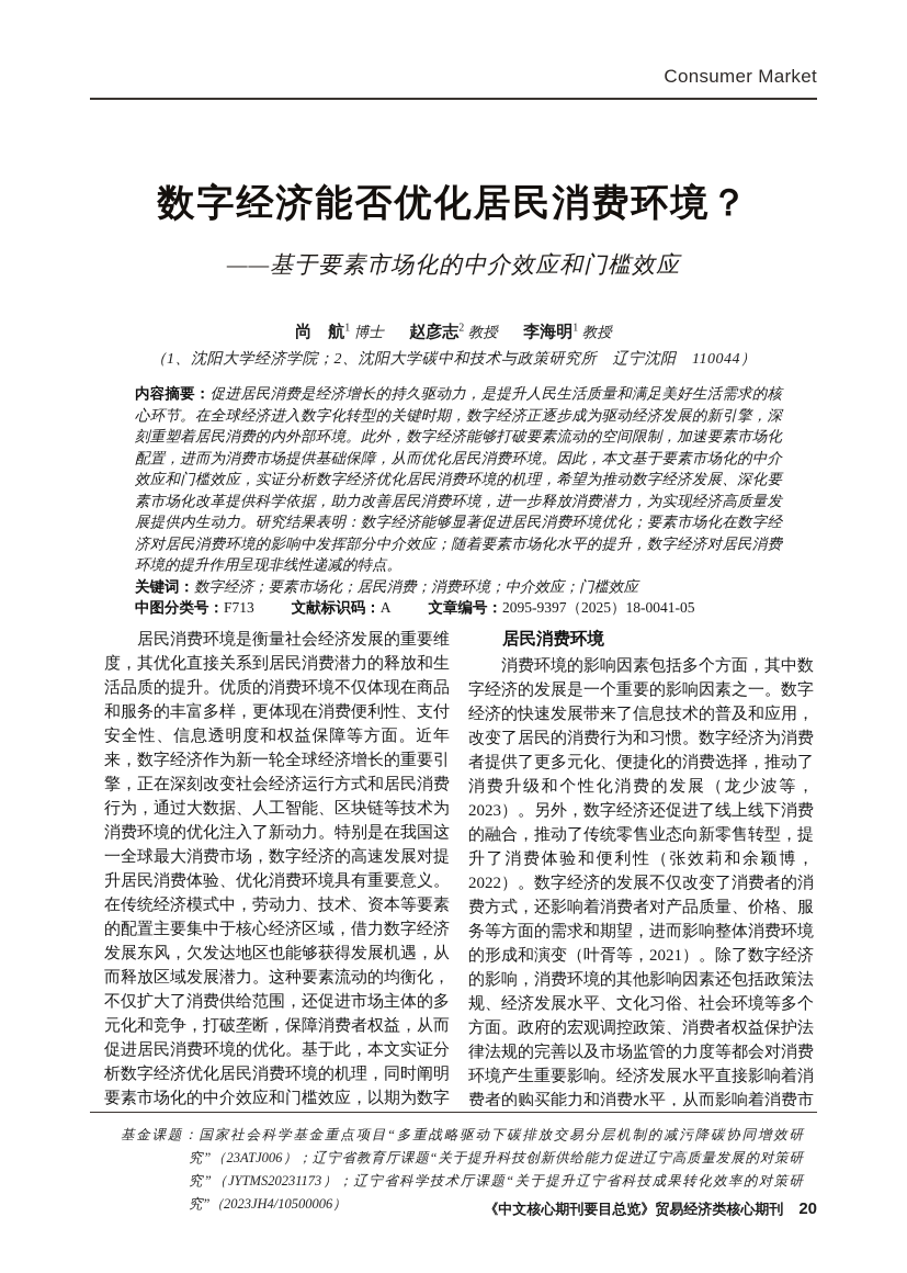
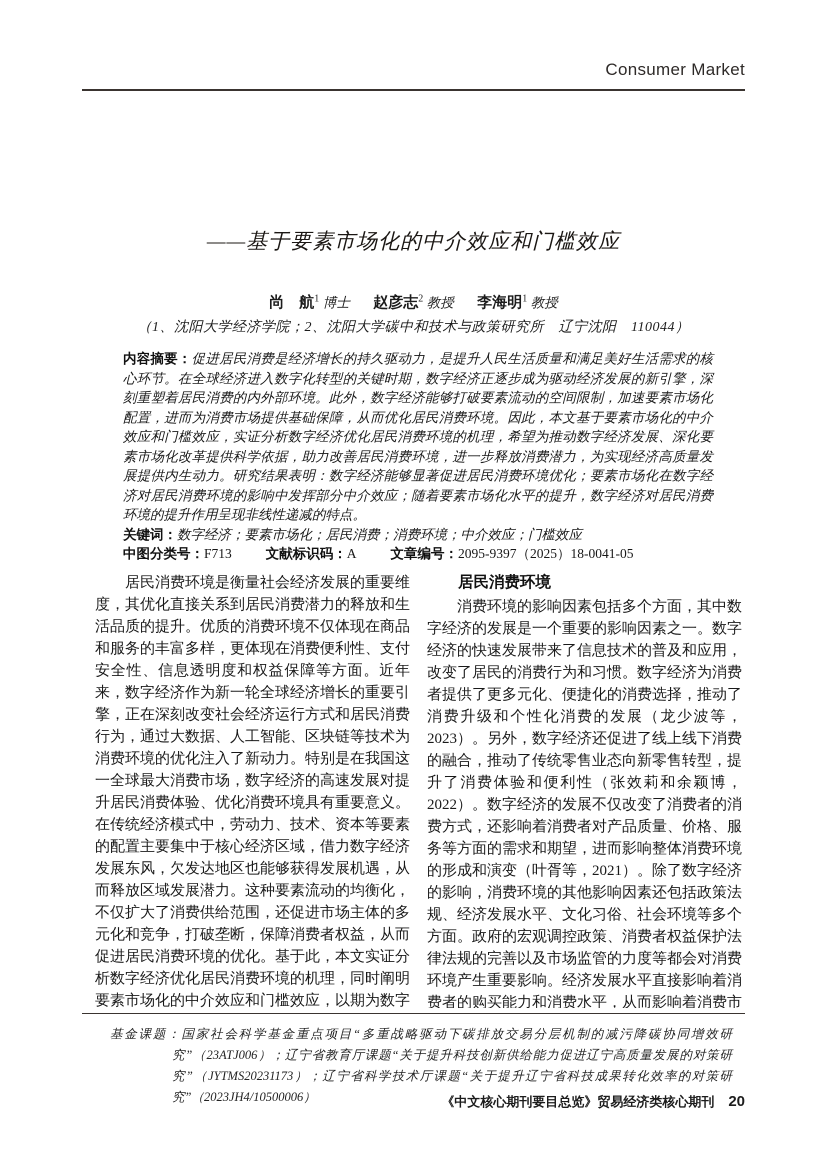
  Consumer Market
- 数字经济能否优化居民消费环境？
  ——基于要素市场化的中介效应和门槛效应
  尚 航1 博士 赵彦志2 教授 李海明1 教授
  （1、沈阳大学经济学院；2、沈阳大学碳中和技术与政策研究所 辽宁沈阳 110044）
  内容摘要：促进居民消费是经济增长的持久驱动力，是提升人民生活质量和满足美好生活需求的核心环节。在全球经济进入数字化转型的关键时期，数字经济正逐步成为驱动经济发展的新引擎，深刻重塑着居民消费的内外部环境。此外，数字经济能够打破要素流动的空间限制，加速要素市场化配置，进而为消费市场提供基础保障，从而优化居民消费环境。因此，本文基于要素市场化的中介效应和门槛效应，实证分析数字经济优化居民消费环境的机理，希望为推动数字经济发展、深化要素市场化改革提供科学依据，助力改善居民消费环境，进一步释放消费潜力，为实现经济高质量发展提供内生动力。研究结果表明：数字经济能够显著促进居民消费环境优化；要素市场化在数字经济对居民消费环境的影响中发挥部分中介效应；随着要素市场化水平的提升，数字经济对居民消费环境的提升作用呈现非线性递减的特点。
  关键词：数字经济；要素市场化；居民消费；消费环境；中介效应；门槛效应
  中图分类号：F713 文献标识码：A 文章编号：2095-9397（2025）18-0041-05
  居民消费环境是衡量社会经济发展的重要维度，其优化直接关系到居民消费潜力的释放和生活品质的提升。优质的消费环境不仅体现在商品和服务的丰富多样，更体现在消费便利性、支付安全性、信息透明度和权益保障等方面。近年来，数字经济作为新一轮全球经济增长的重要引擎，正在深刻改变社会经济运行方式和居民消费行为，通过大数据、人工智能、区块链等技术为消费环境的优化注入了新动力。特别是在我国这一全球最大消费市场，数字经济的高速发展对提升居民消费体验、优化消费环境具有重要意义。在传统经济模式中，劳动力、技术、资本等要素的配置主要集中于核心经济区域，借力数字经济发展东风，欠发达地区也能够获得发展机遇，从而释放区域发展潜力。这种要素流动的均衡化，不仅扩大了消费供给范围，还促进市场主体的多元化和竞争，打破垄断，保障消费者权益，从而促进居民消费环境的优化。基于此，本文实证分析数字经济优化居民消费环境的机理，同时阐明要素市场化的中介效应和门槛效应，以期为数字
  居民消费环境
  消费环境的影响因素包括多个方面，其中数字经济的发展是一个重要的影响因素之一。数字经济的快速发展带来了信息技术的普及和应用，改变了居民的消费行为和习惯。数字经济为消费者提供了更多元化、便捷化的消费选择，推动了消费升级和个性化消费的发展（龙少波等，2023）。另外，数字经济还促进了线上线下消费的融合，推动了传统零售业态向新零售转型，提升了消费体验和便利性（张效莉和余颖博，2022）。数字经济的发展不仅改变了消费者的消费方式，还影响着消费者对产品质量、价格、服务等方面的需求和期望，进而影响整体消费环境的形成和演变（叶胥等，2021）。除了数字经济的影响，消费环境的其他影响因素还包括政策法规、经济发展水平、文化习俗、社会环境等多个方面。政府的宏观调控政策、消费者权益保护法律法规的完善以及市场监管的力度等都会对消费环境产生重要影响。经济发展水平直接影响着消费者的购买能力和消费水平，从而影响着消费市
  基金课题：国家社会科学基金重点项目“多重战略驱动下碳排放交易分层机制的减污降碳协同增效研究”（23ATJ006）；辽宁省教育厅课题“关于提升科技创新供给能力促进辽宁高质量发展的对策研究”（JYTMS20231173）；辽宁省科学技术厅课题“关于提升辽宁省科技成果转化效率的对策研究”（2023JH4/10500006）
  《中文核心期刊要目总览》贸易经济类核心期刊 20
